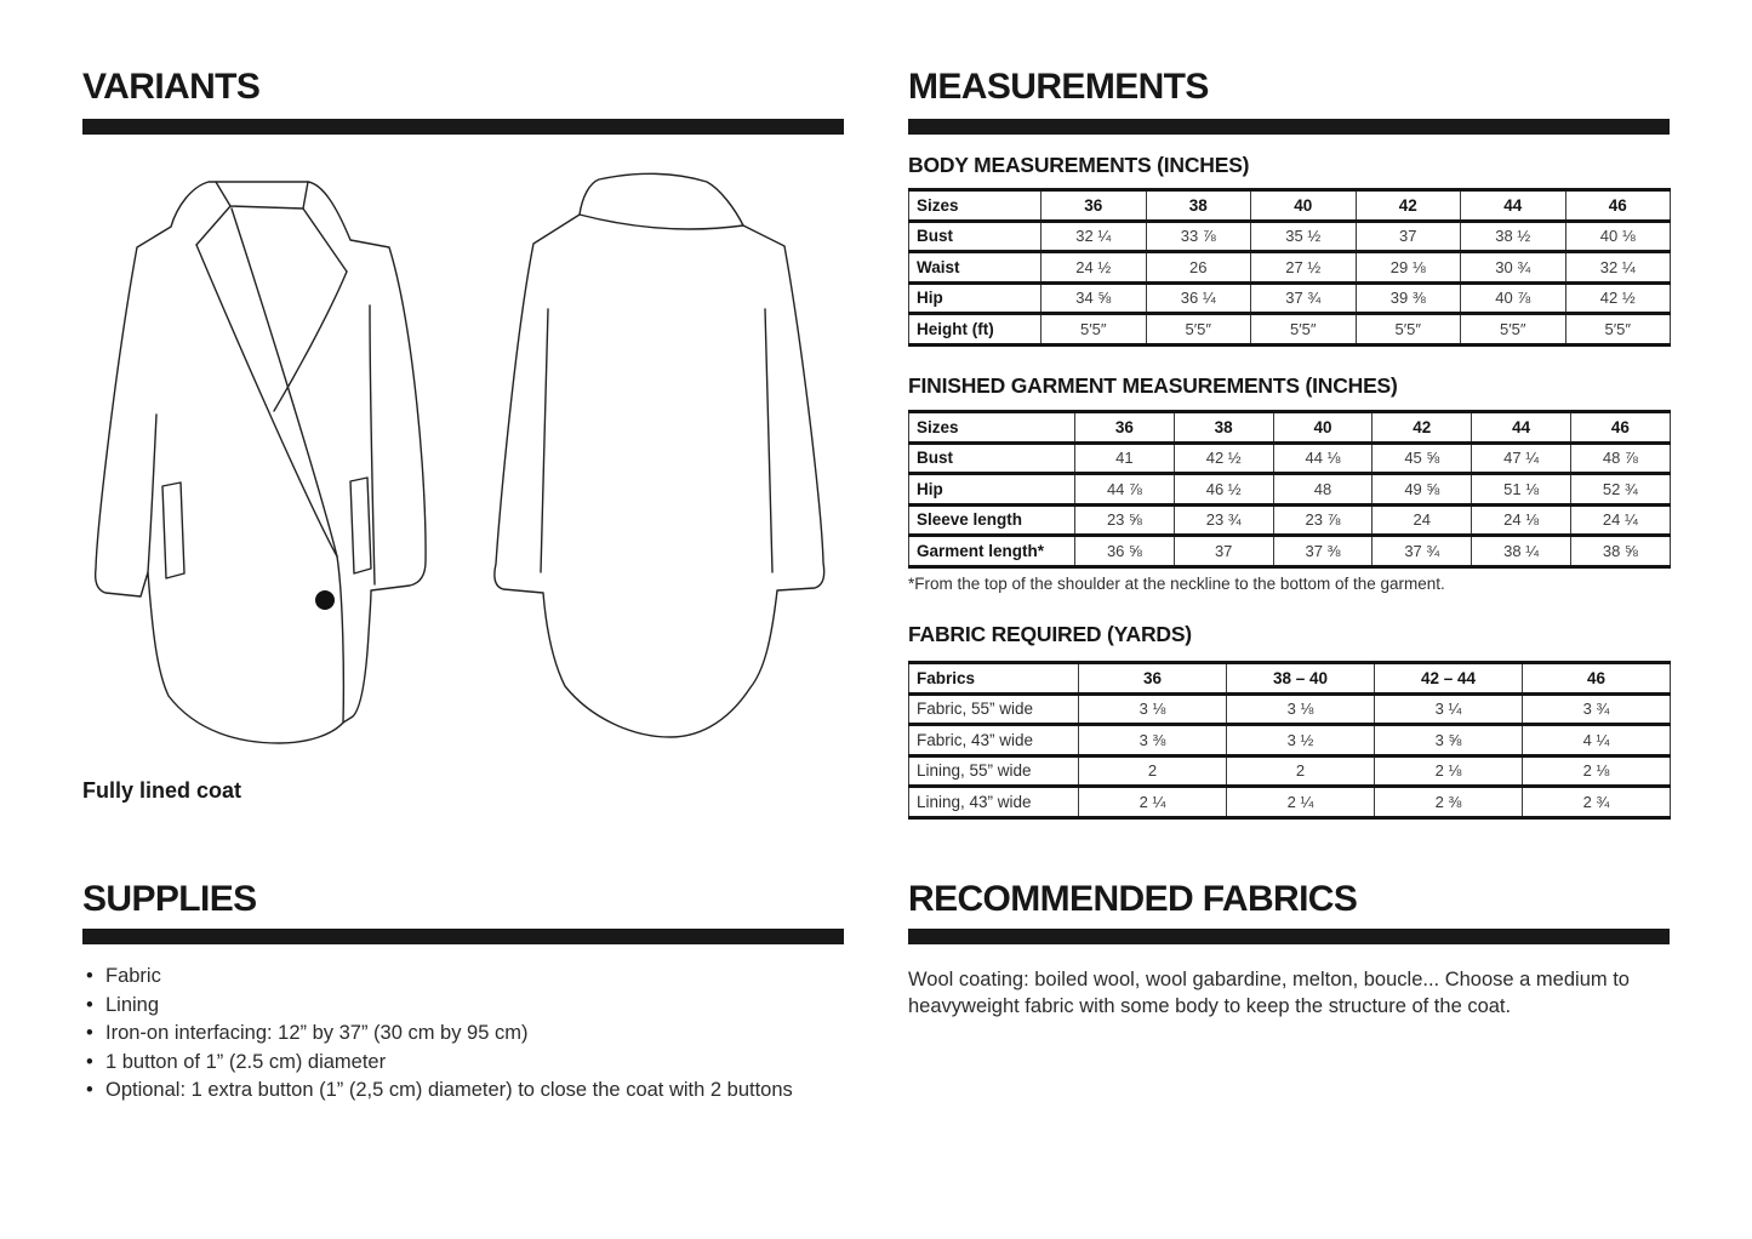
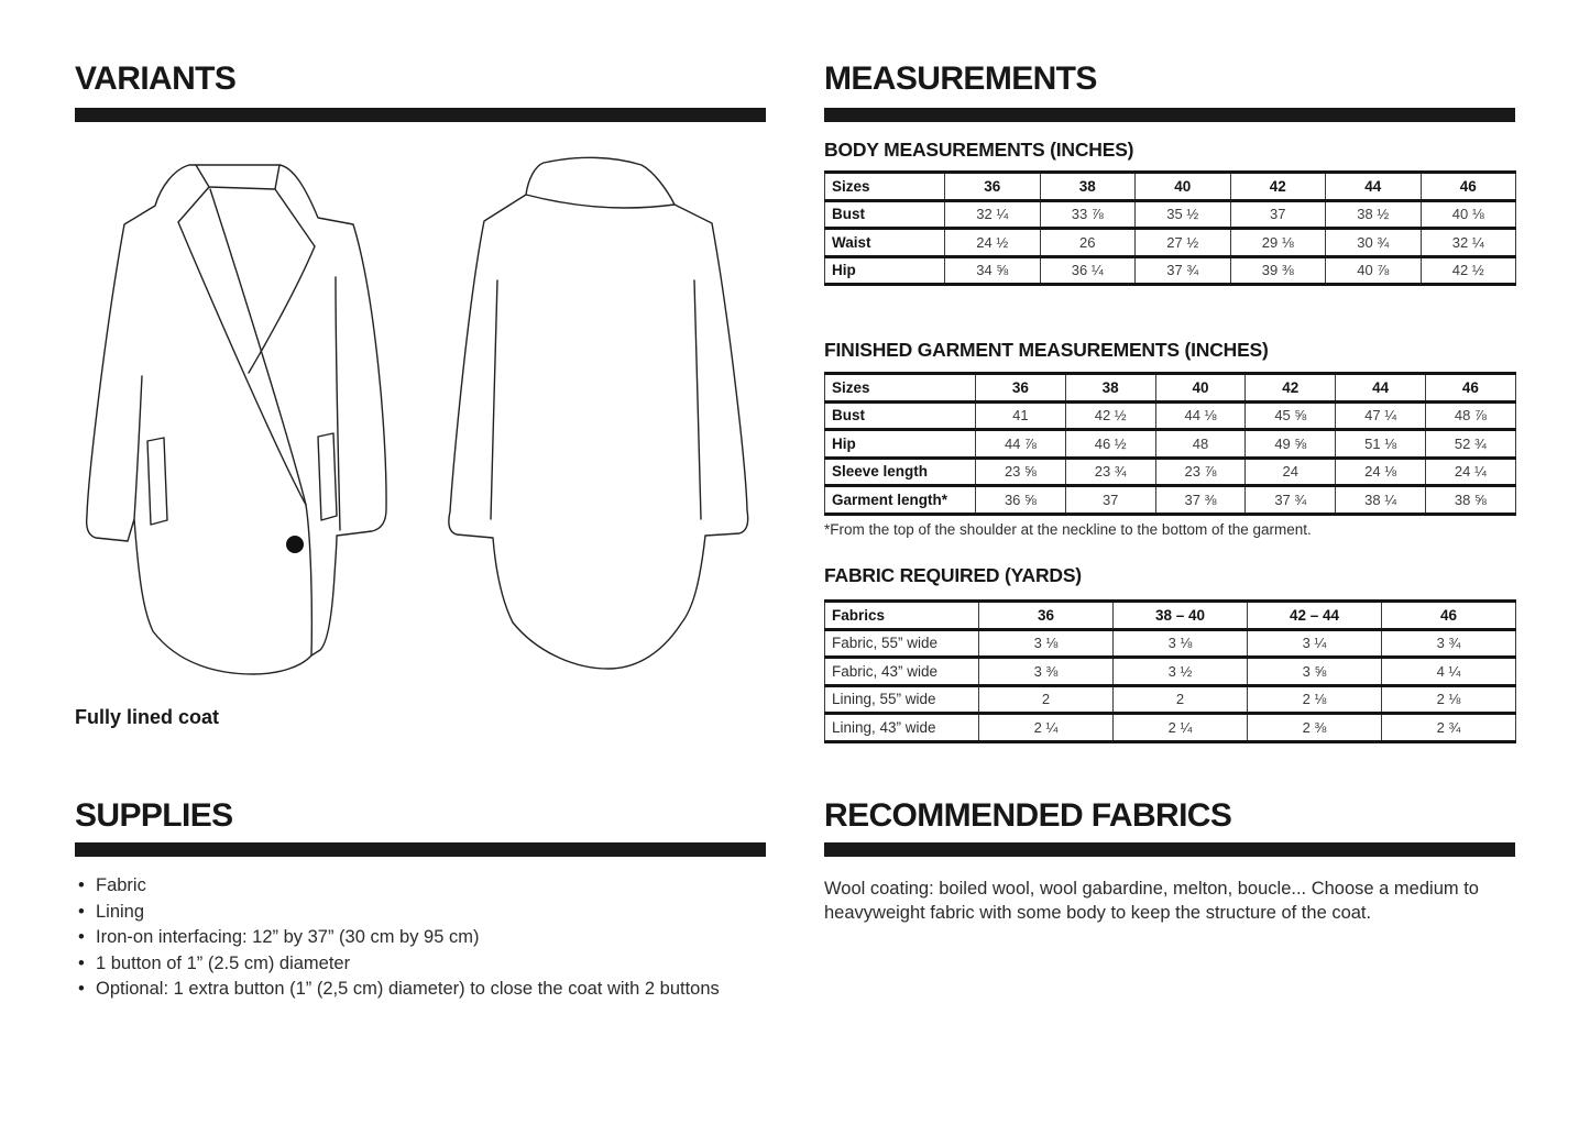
  VARIANTS
  Fully lined coat
  SUPPLIES
  Fabric
  Lining
  Iron-on interfacing: 12” by 37” (30 cm by 95 cm)
  1 button of 1” (2.5 cm) diameter
  Optional: 1 extra button (1” (2,5 cm) diameter) to close the coat with 2 buttons
  MEASUREMENTS
  BODY MEASUREMENTS (INCHES)
  Sizes	36	38	40	42	44	46
  Bust	32 ¼	33 ⅞	35 ½	37	38 ½	40 ⅛
  Waist	24 ½	26	27 ½	29 ⅛	30 ¾	32 ¼
  Hip	34 ⅝	36 ¼	37 ¾	39 ⅜	40 ⅞	42 ½
- Height (ft)	5′5″	5′5″	5′5″	5′5″	5′5″	5′5″
  FINISHED GARMENT MEASUREMENTS (INCHES)
  Sizes	36	38	40	42	44	46
  Bust	41	42 ½	44 ⅛	45 ⅝	47 ¼	48 ⅞
  Hip	44 ⅞	46 ½	48	49 ⅝	51 ⅛	52 ¾
  Sleeve length	23 ⅝	23 ¾	23 ⅞	24	24 ⅛	24 ¼
  Garment length*	36 ⅝	37	37 ⅜	37 ¾	38 ¼	38 ⅝
  *From the top of the shoulder at the neckline to the bottom of the garment.
  FABRIC REQUIRED (YARDS)
  Fabrics	36	38 – 40	42 – 44	46
  Fabric, 55” wide	3 ⅛	3 ⅛	3 ¼	3 ¾
  Fabric, 43” wide	3 ⅜	3 ½	3 ⅝	4 ¼
  Lining, 55” wide	2	2	2 ⅛	2 ⅛
  Lining, 43” wide	2 ¼	2 ¼	2 ⅜	2 ¾
  RECOMMENDED FABRICS
  Wool coating: boiled wool, wool gabardine, melton, boucle... Choose a medium to heavyweight fabric with some body to keep the structure of the coat.
